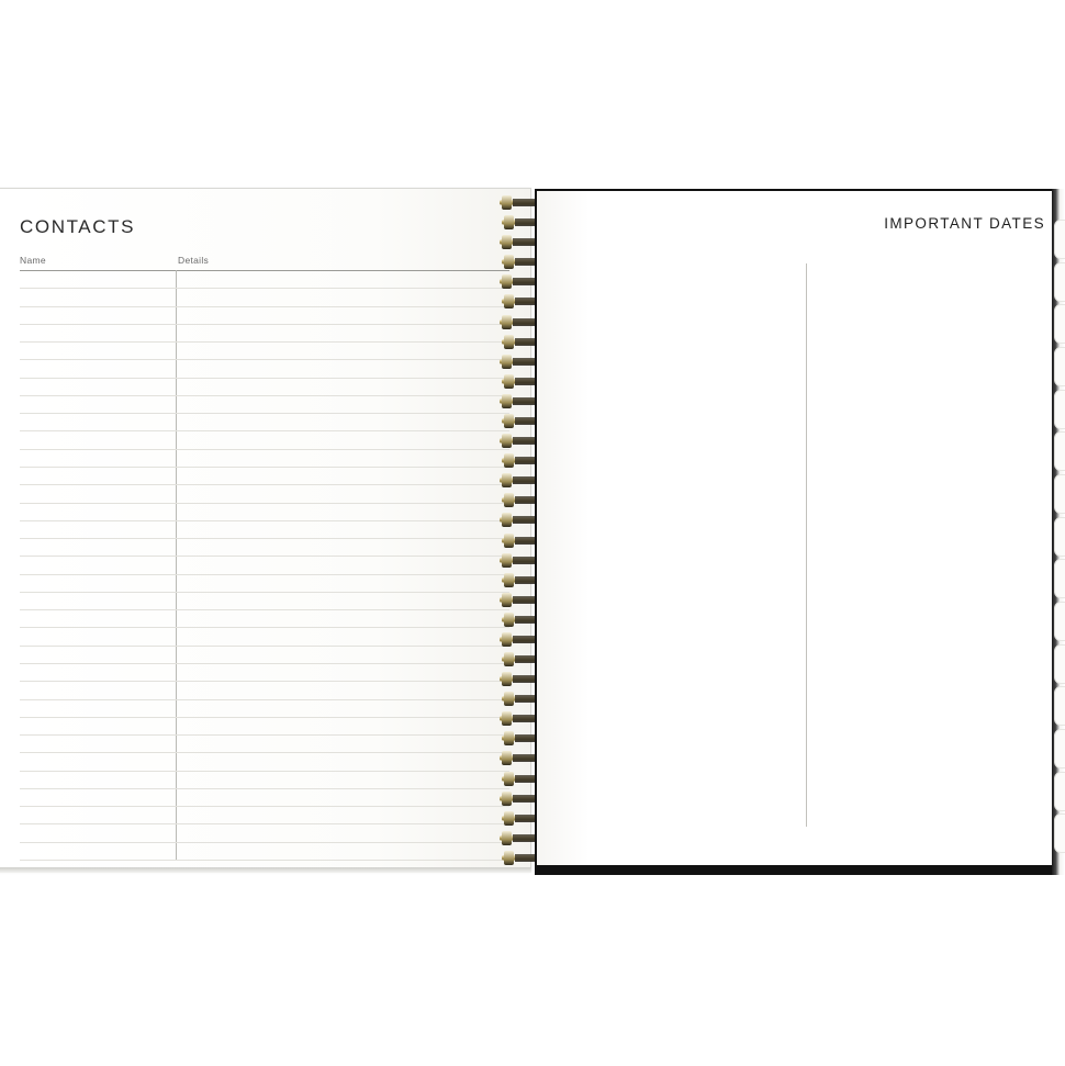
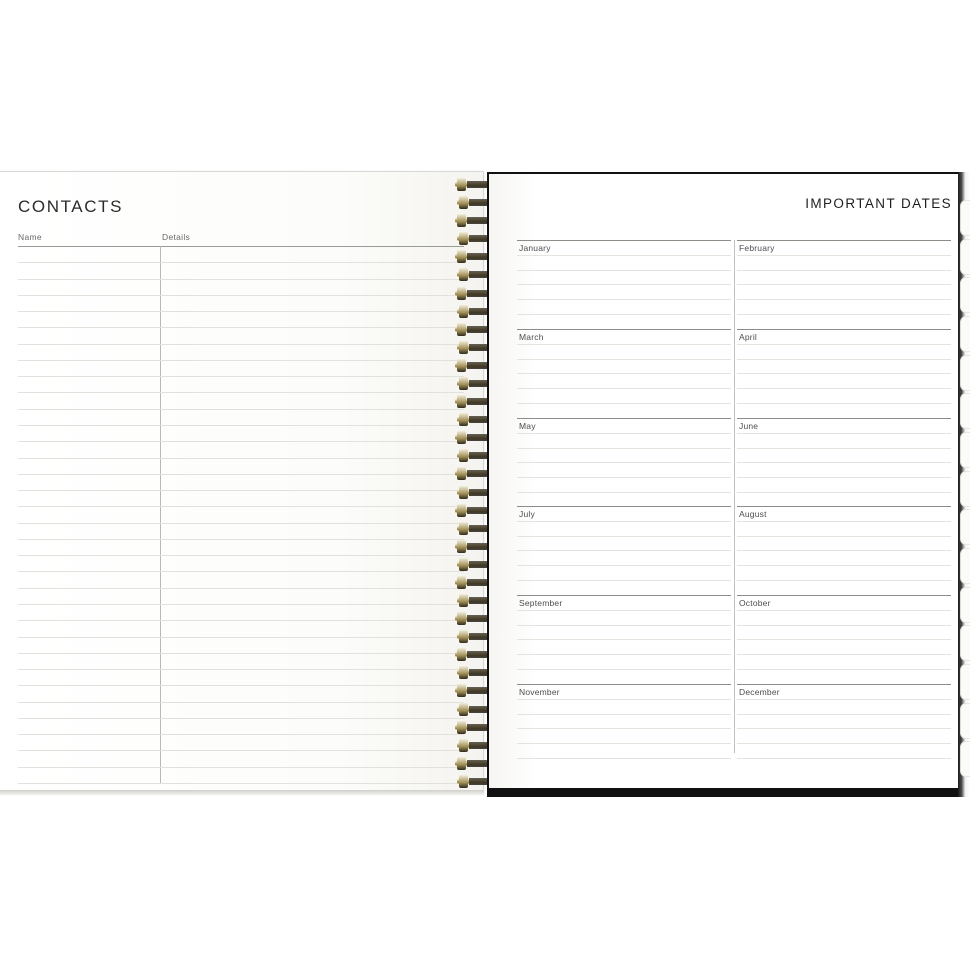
  CONTACTS
  Name
  Details
  IMPORTANT DATES
+ January
+ February
+ March
+ April
+ May
+ June
+ July
+ August
+ September
+ October
+ November
+ December
